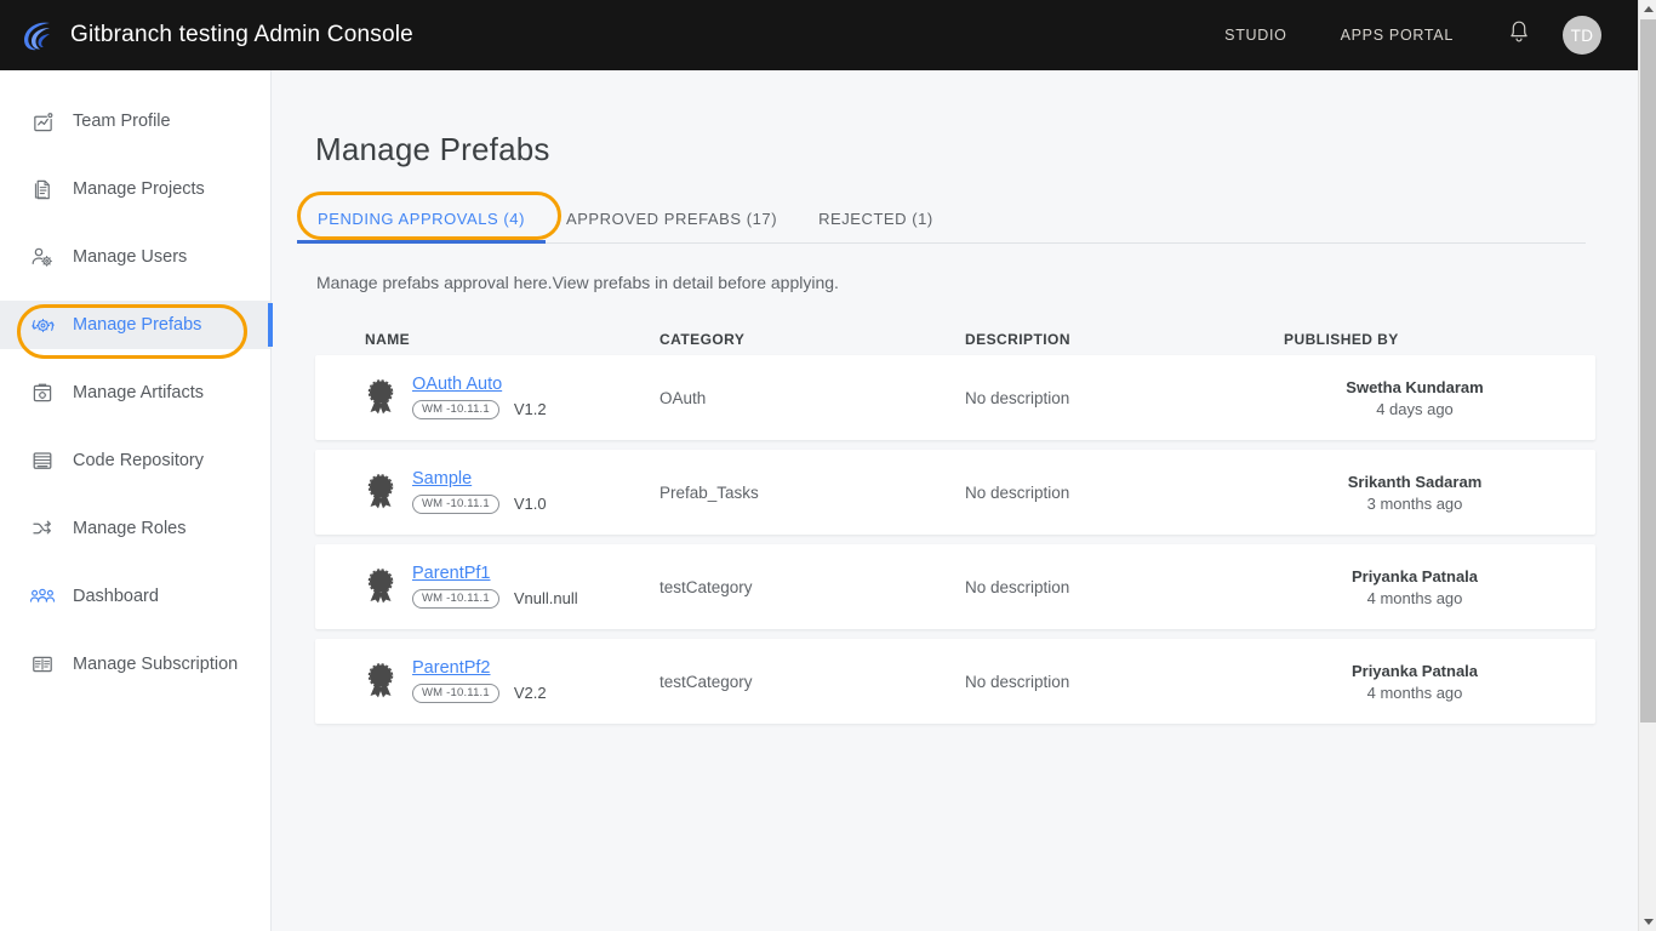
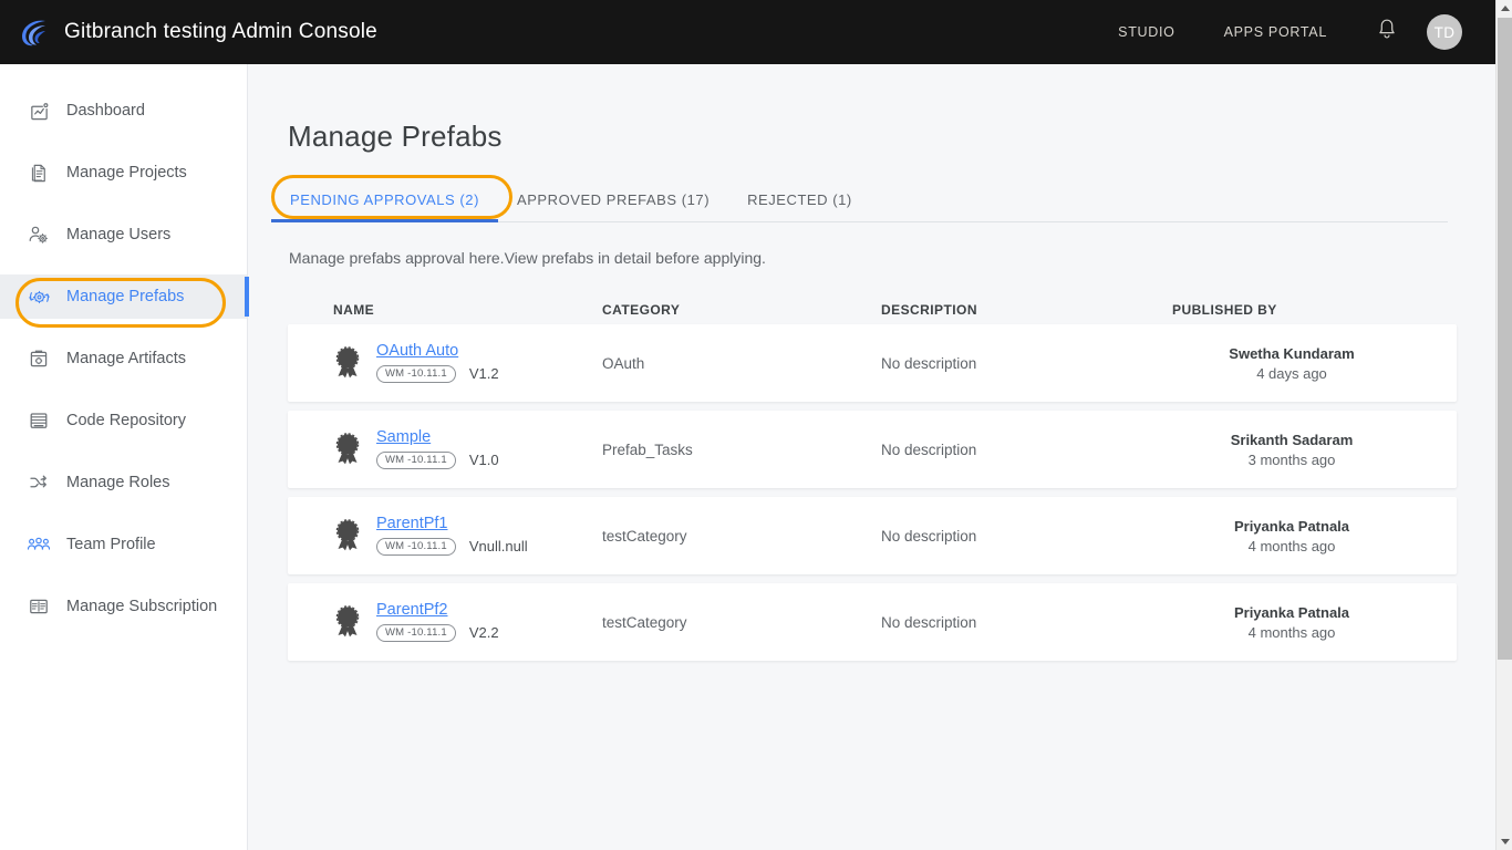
  Gitbranch testing Admin Console
  STUDIO
  APPS PORTAL
  TD
- Team Profile
+ Dashboard
  Manage Projects
  Manage Users
  Manage Prefabs
  Manage Artifacts
  Code Repository
  Manage Roles
- Dashboard
+ Team Profile
  Manage Subscription
  Manage Prefabs
- PENDING APPROVALS (4)
+ PENDING APPROVALS (2)
  APPROVED PREFABS (17)
  REJECTED (1)
  Manage prefabs approval here.View prefabs in detail before applying.
  NAME
  CATEGORY
  DESCRIPTION
  PUBLISHED BY
  OAuth Auto
  WM -10.11.1
  V1.2
  OAuth
  No description
  Swetha Kundaram
  4 days ago
  Sample
  WM -10.11.1
  V1.0
  Prefab_Tasks
  No description
  Srikanth Sadaram
  3 months ago
  ParentPf1
  WM -10.11.1
  Vnull.null
  testCategory
  No description
  Priyanka Patnala
  4 months ago
  ParentPf2
  WM -10.11.1
  V2.2
  testCategory
  No description
  Priyanka Patnala
  4 months ago
